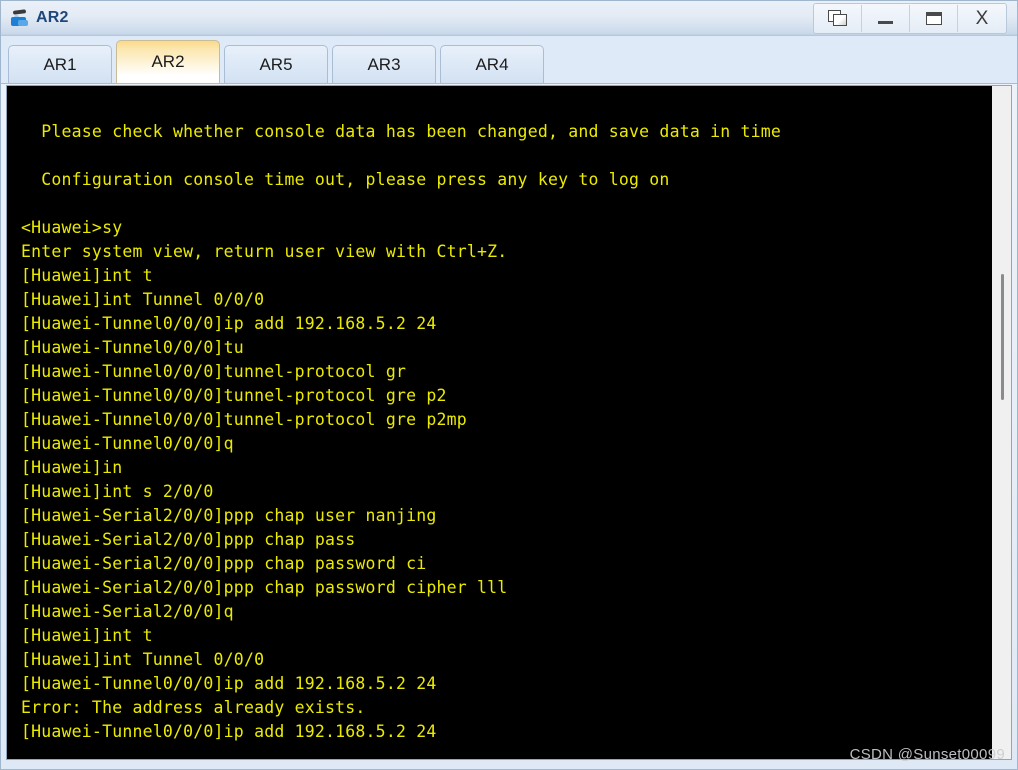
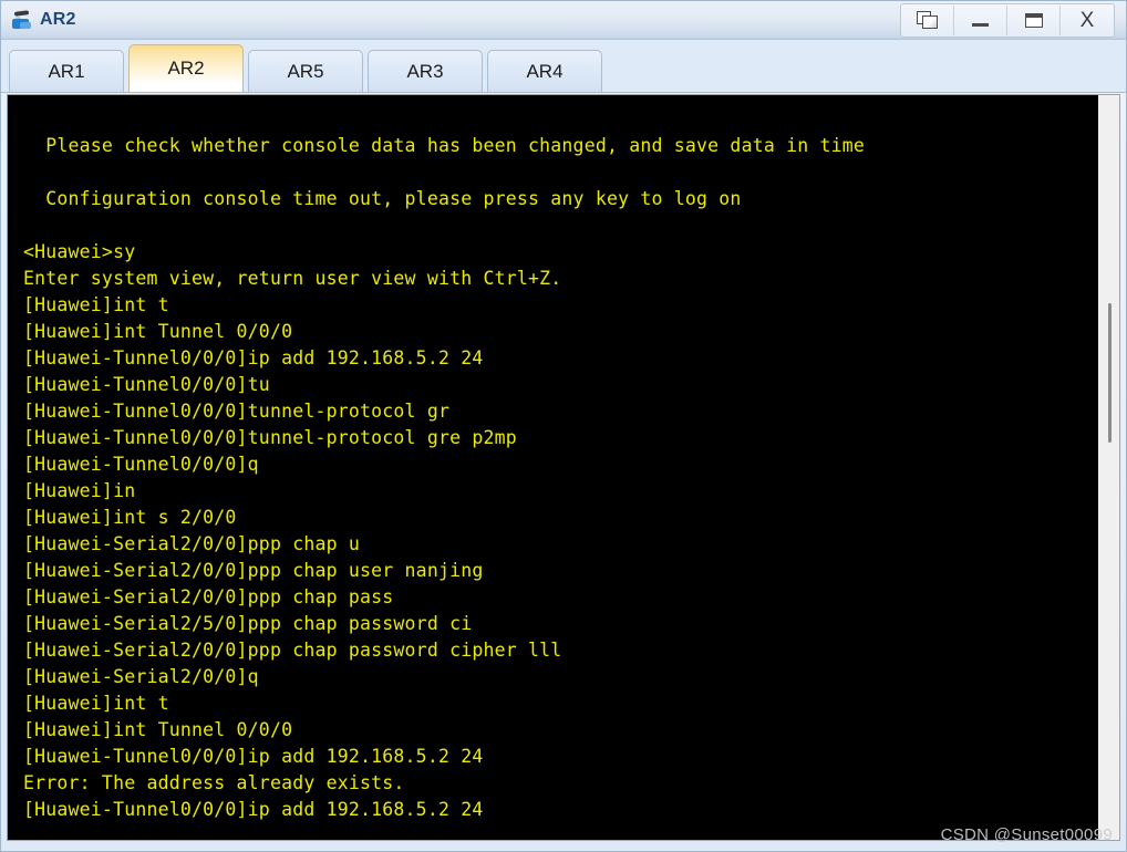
  AR2
  X
  AR1
  AR2
  AR5
  AR3
  AR4
  Please check whether console data has been changed, and save data in time
  Configuration console time out, please press any key to log on
  <Huawei>sy
  Enter system view, return user view with Ctrl+Z.
  [Huawei]int t
  [Huawei]int Tunnel 0/0/0
  [Huawei-Tunnel0/0/0]ip add 192.168.5.2 24
  [Huawei-Tunnel0/0/0]tu
  [Huawei-Tunnel0/0/0]tunnel-protocol gr
- [Huawei-Tunnel0/0/0]tunnel-protocol gre p2
  [Huawei-Tunnel0/0/0]tunnel-protocol gre p2mp
  [Huawei-Tunnel0/0/0]q
  [Huawei]in
  [Huawei]int s 2/0/0
+ [Huawei-Serial2/0/0]ppp chap u
  [Huawei-Serial2/0/0]ppp chap user nanjing
  [Huawei-Serial2/0/0]ppp chap pass
- [Huawei-Serial2/0/0]ppp chap password ci
+ [Huawei-Serial2/5/0]ppp chap password ci
  [Huawei-Serial2/0/0]ppp chap password cipher lll
  [Huawei-Serial2/0/0]q
  [Huawei]int t
  [Huawei]int Tunnel 0/0/0
  [Huawei-Tunnel0/0/0]ip add 192.168.5.2 24
  Error: The address already exists.
  [Huawei-Tunnel0/0/0]ip add 192.168.5.2 24
  CSDN @Sunset00099
